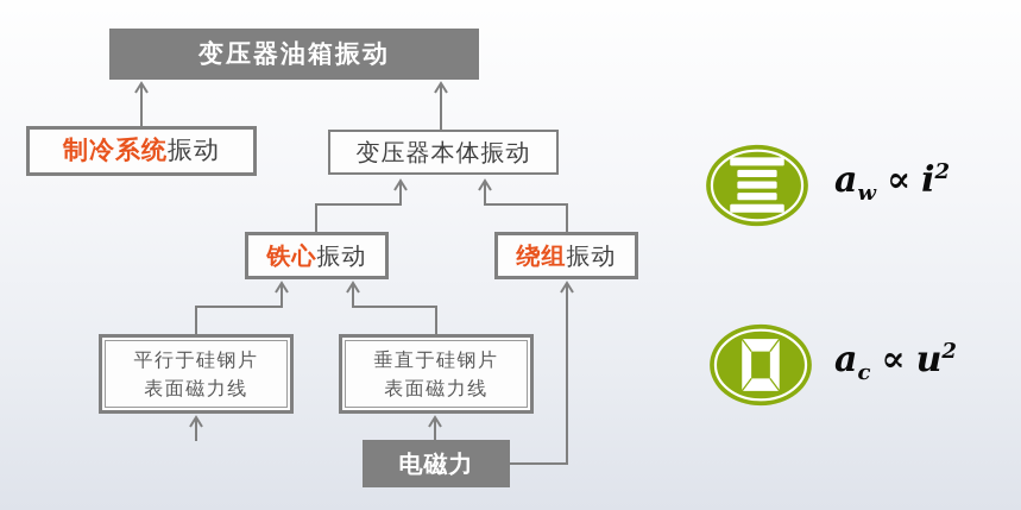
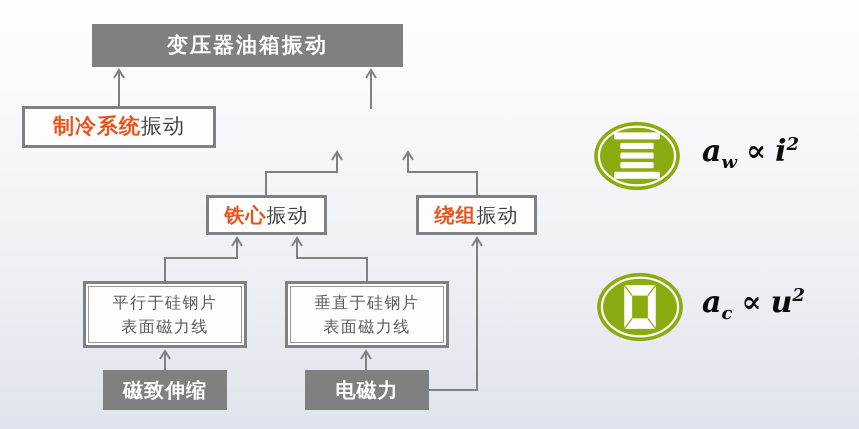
  变压器油箱振动
  制冷系统
  振动
- 变压器本体振动
  铁心
  振动
  绕组
  振动
  平行于硅钢片
  表面磁力线
  垂直于硅钢片
  表面磁力线
+ 磁致伸缩
  电磁力
  aw∝ i2
  ac∝ u2
